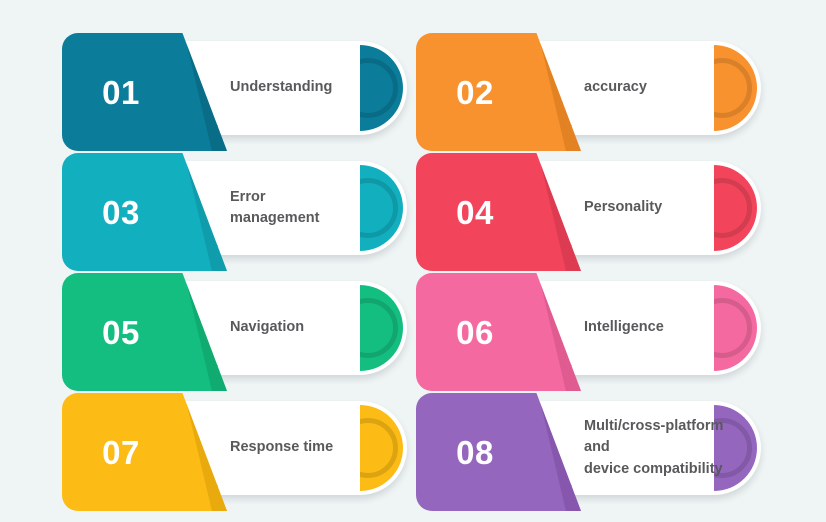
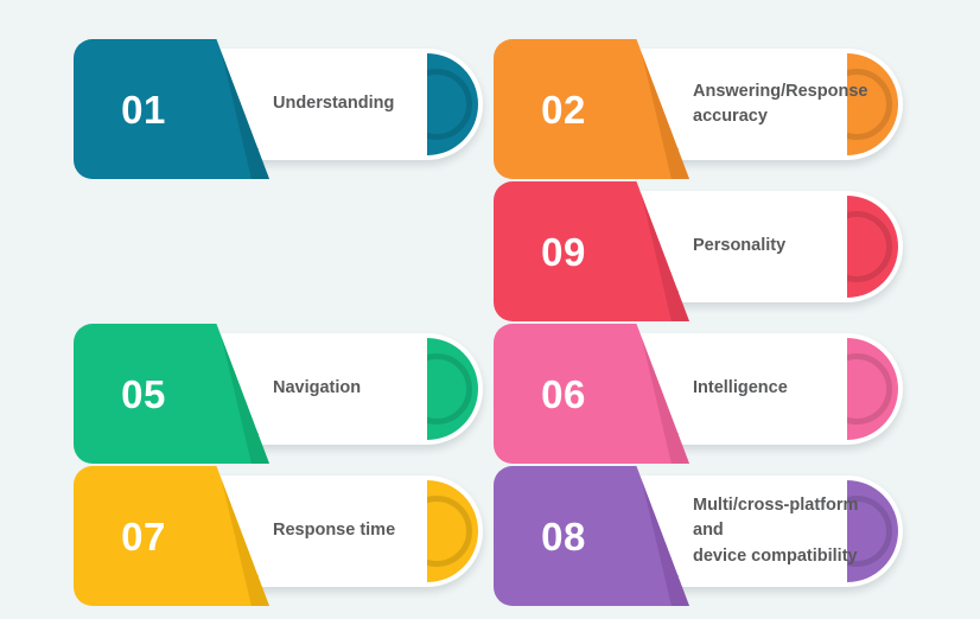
  01
  Understanding
  02
+ Answering/Response
  accuracy
- 03
- Error
- management
- 04
+ 09
  Personality
  05
  Navigation
  06
  Intelligence
  07
  Response time
  08
  Multi/cross-platform
  and
  device compatibility
